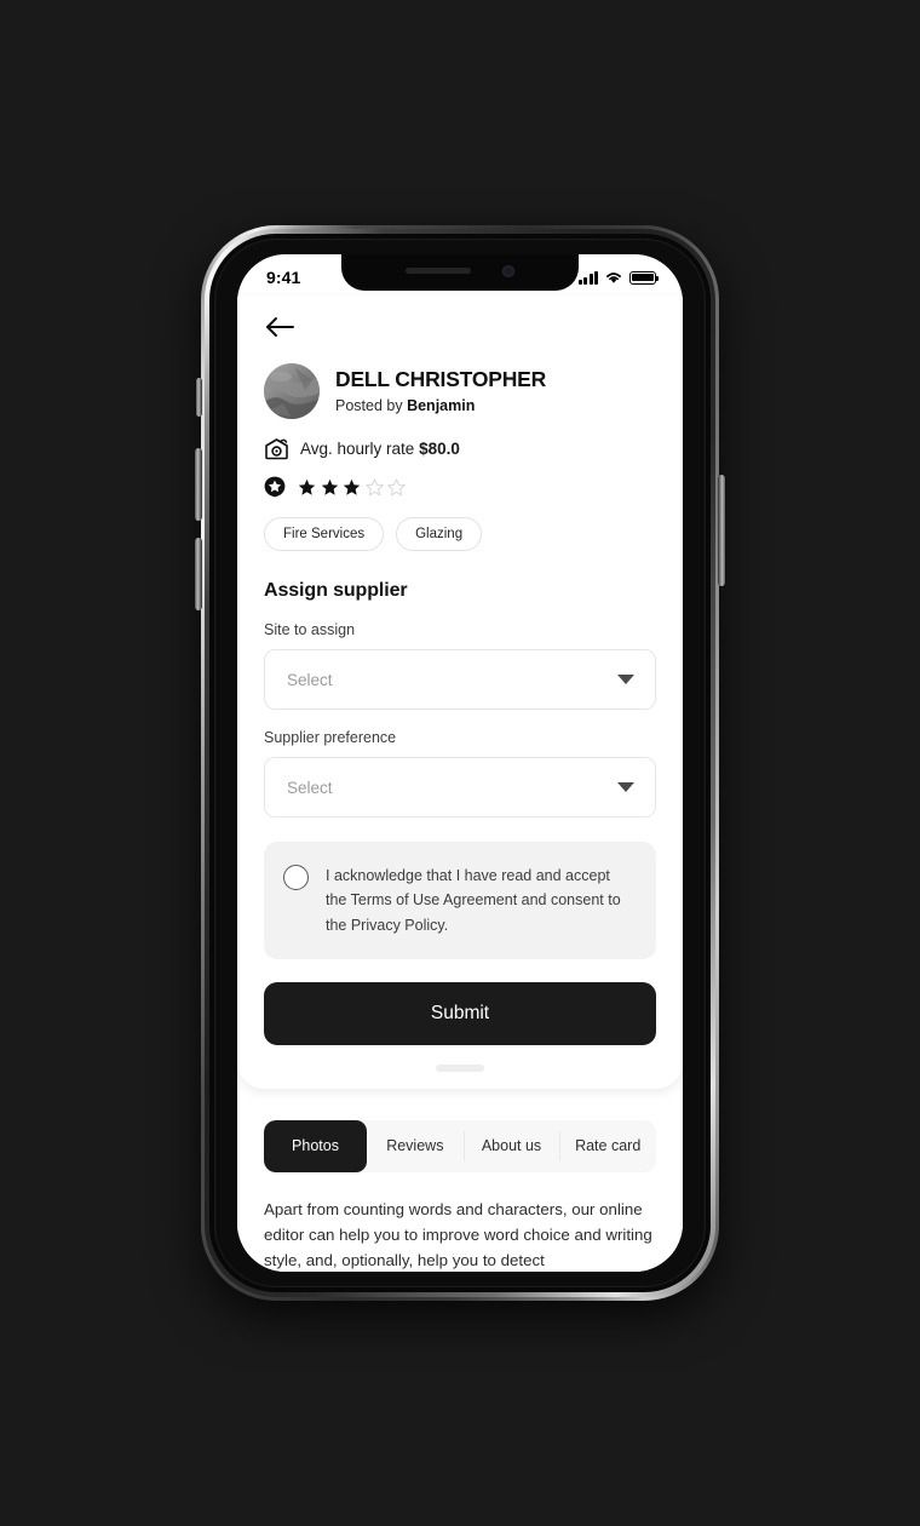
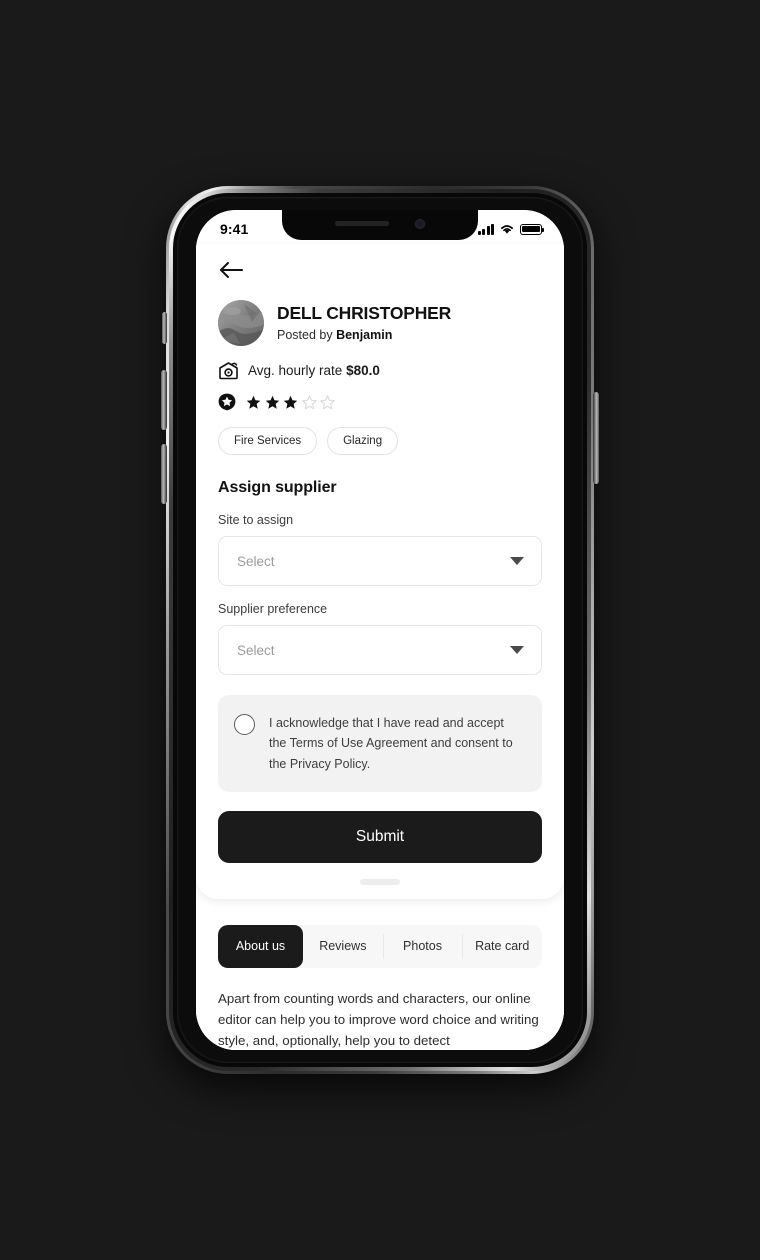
  9:41
  DELL CHRISTOPHER
  Posted by Benjamin
  Avg. hourly rate $80.0
  Fire Services
  Glazing
  Assign supplier
  Site to assign
  Select
  Supplier preference
  Select
  I acknowledge that I have read and accept the Terms of Use Agreement and consent to the Privacy Policy.
  Submit
- Photos
+ About us
  Reviews
- About us
+ Photos
  Rate card
  Apart from counting words and characters, our online editor can help you to improve word choice and writing style, and, optionally, help you to detect
